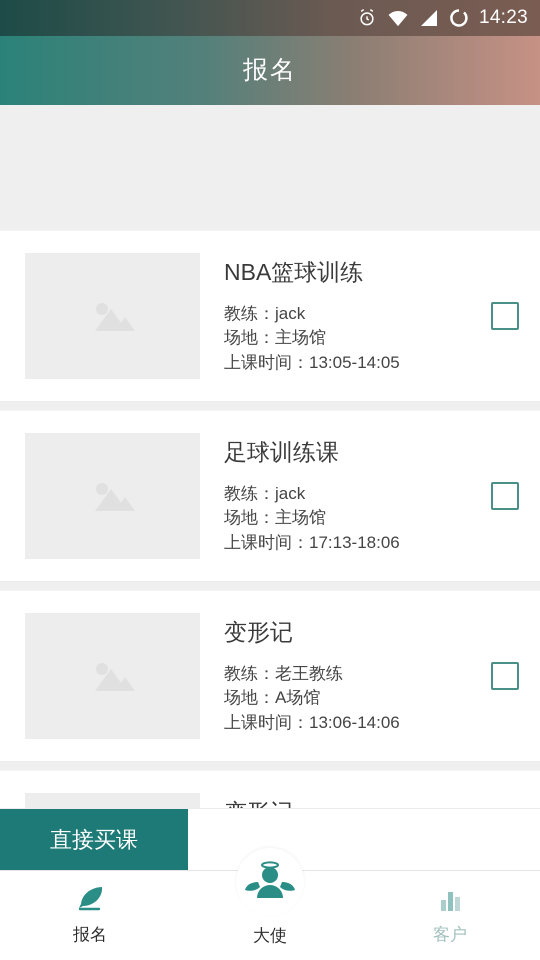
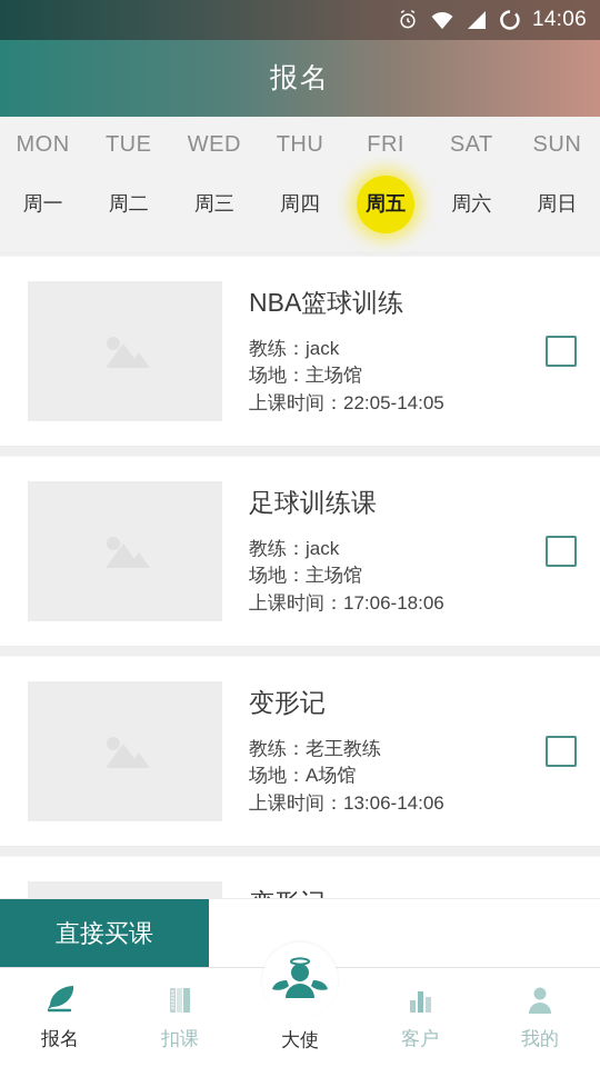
- 14:23
+ 14:06
  报名
+ MON
+ TUE
+ WED
+ THU
+ FRI
+ SAT
+ SUN
+ 周一
+ 周二
+ 周三
+ 周四
+ 周五
+ 周六
+ 周日
  NBA篮球训练
  教练：jack
  场地：主场馆
- 上课时间：13:05-14:05
+ 上课时间：22:05-14:05
  足球训练课
  教练：jack
  场地：主场馆
- 上课时间：17:13-18:06
+ 上课时间：17:06-18:06
  变形记
  教练：老王教练
  场地：A场馆
  上课时间：13:06-14:06
  直接买课
  报名
+ 扣课
  大使
  客户
+ 我的
